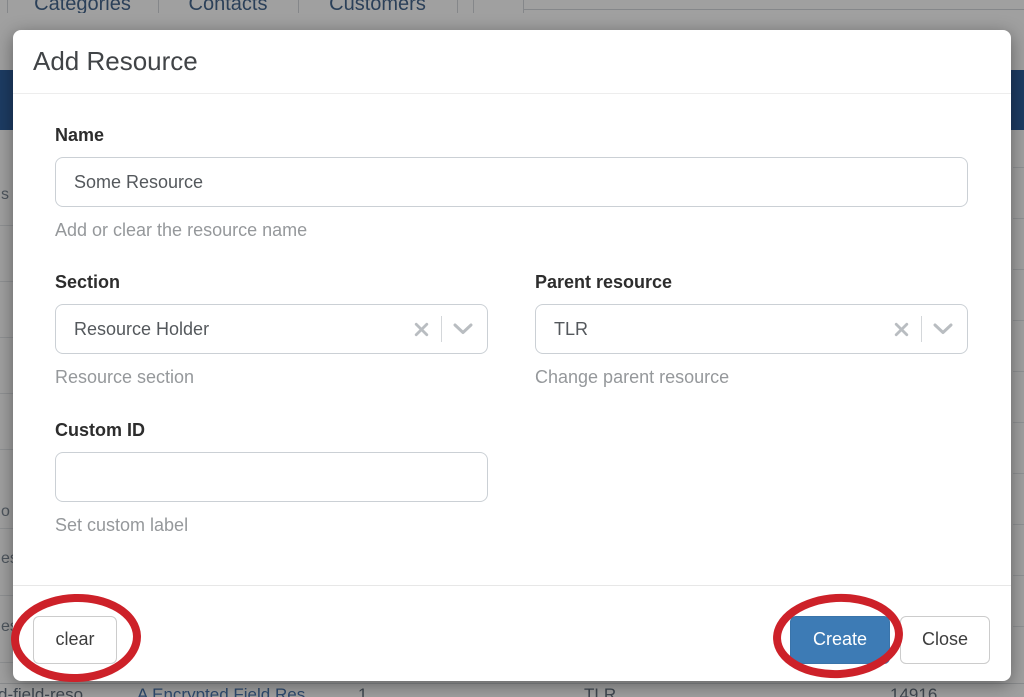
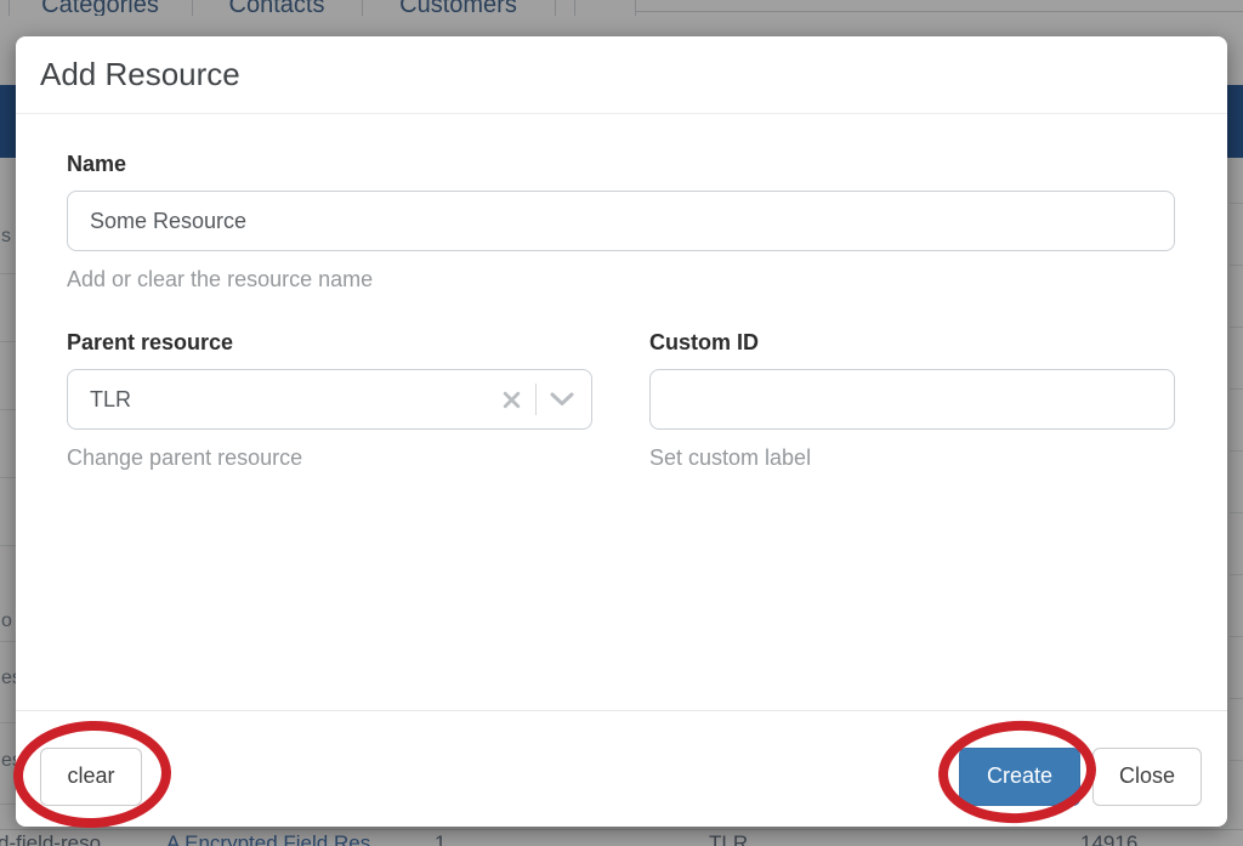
  Categories
  Contacts
  Customers
  s
  o
  d-field-reso…
  A Encrypted Field Res…
  1
  TLR
  14916
  Add Resource
  Name
  Some Resource
  Add or clear the resource name
- Section
- Resource Holder
- Resource section
  Parent resource
  TLR
  Change parent resource
  Custom ID
  Set custom label
  clear
  Create
  Close
